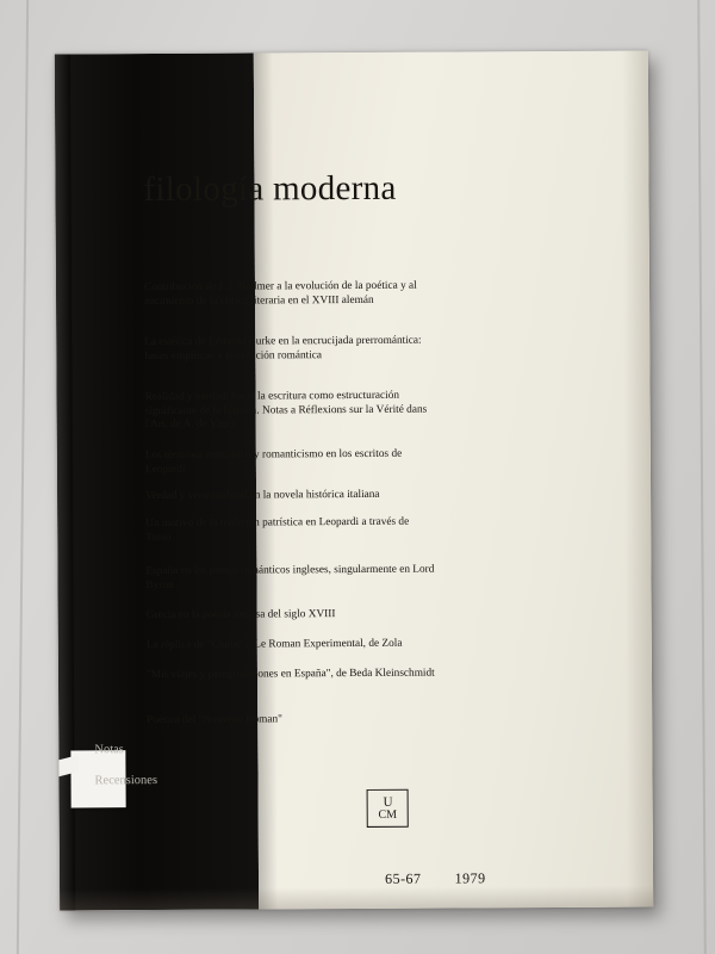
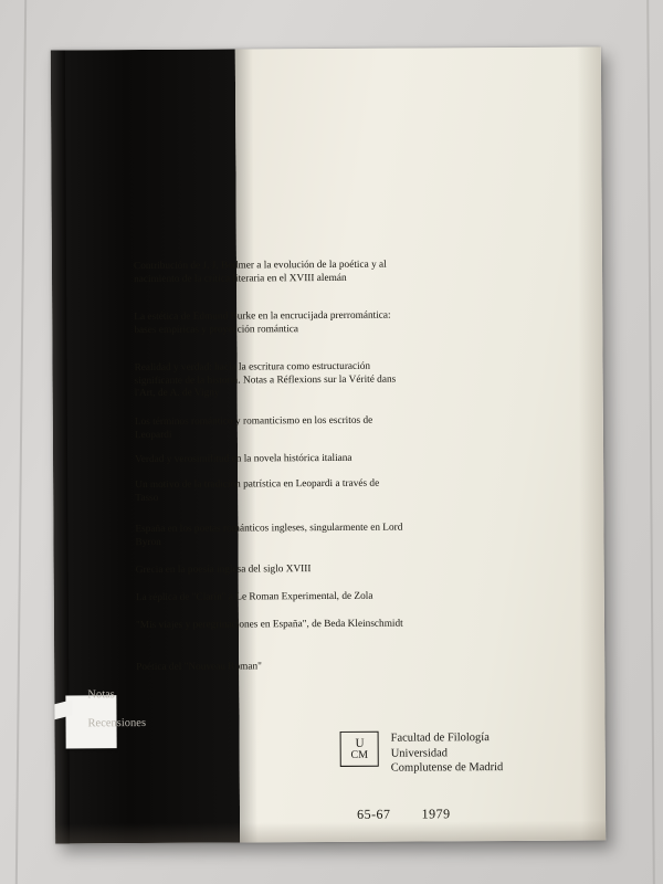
- filología moderna
  Contribución de J. J. Bodmer a la evolución de la poética y al nacimiento de la crítica literaria en el XVIII alemán
  La estética de Edmund Burke en la encrucijada prerromántica: bases empíricas y proyección romántica
  Realidad y verdad: hacia la escritura como estructuración significante de la historia. Notas a Réflexions sur la Vérité dans
  Los términos romántico y romanticismo en los escritos de
  Verdad y verosimilitud en la novela histórica italiana
  Un motivo de la tradición patrística en Leopardi a través de
  España en los poetas románticos ingleses, singularmente en Lord
  Grecia en la poesía inglesa del siglo XVIII
  La réplica de "Clarín" a Le Roman Experimental, de Zola
  "Mis viajes y peregrinaciones en España", de Beda Kleinschmidt
  Poética del "Nouveau Roman"
  Notas
  Recensiones
  U
  CM
+ Facultad de Filología
+ Universidad
+ Complutense de Madrid
  65-67 1979
